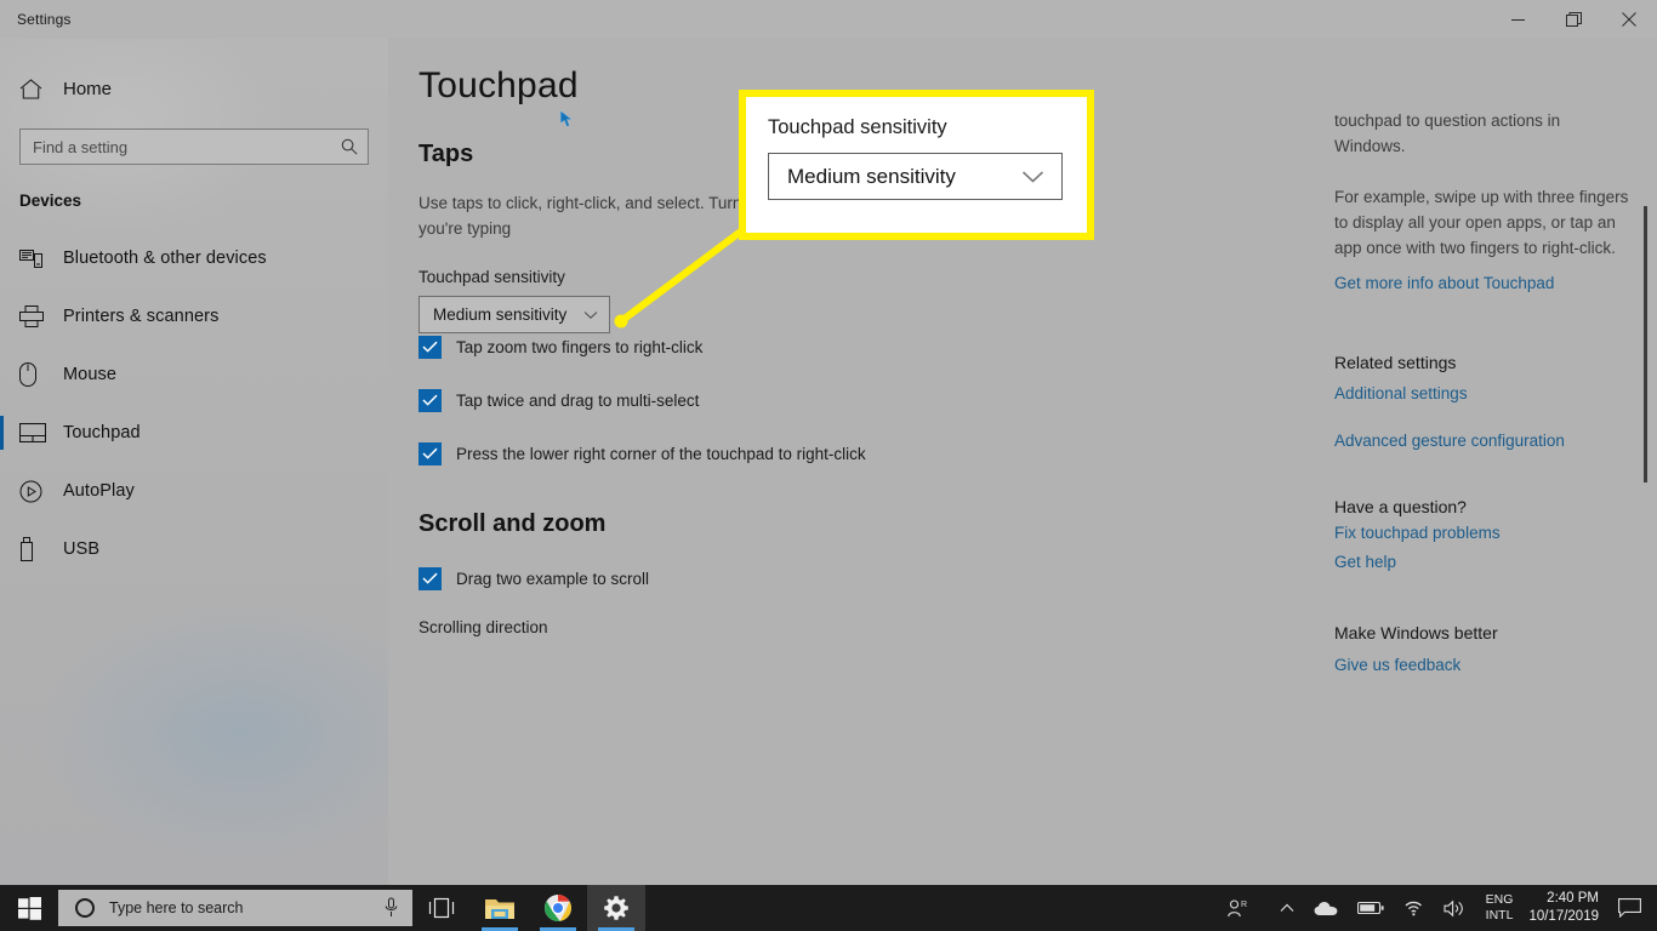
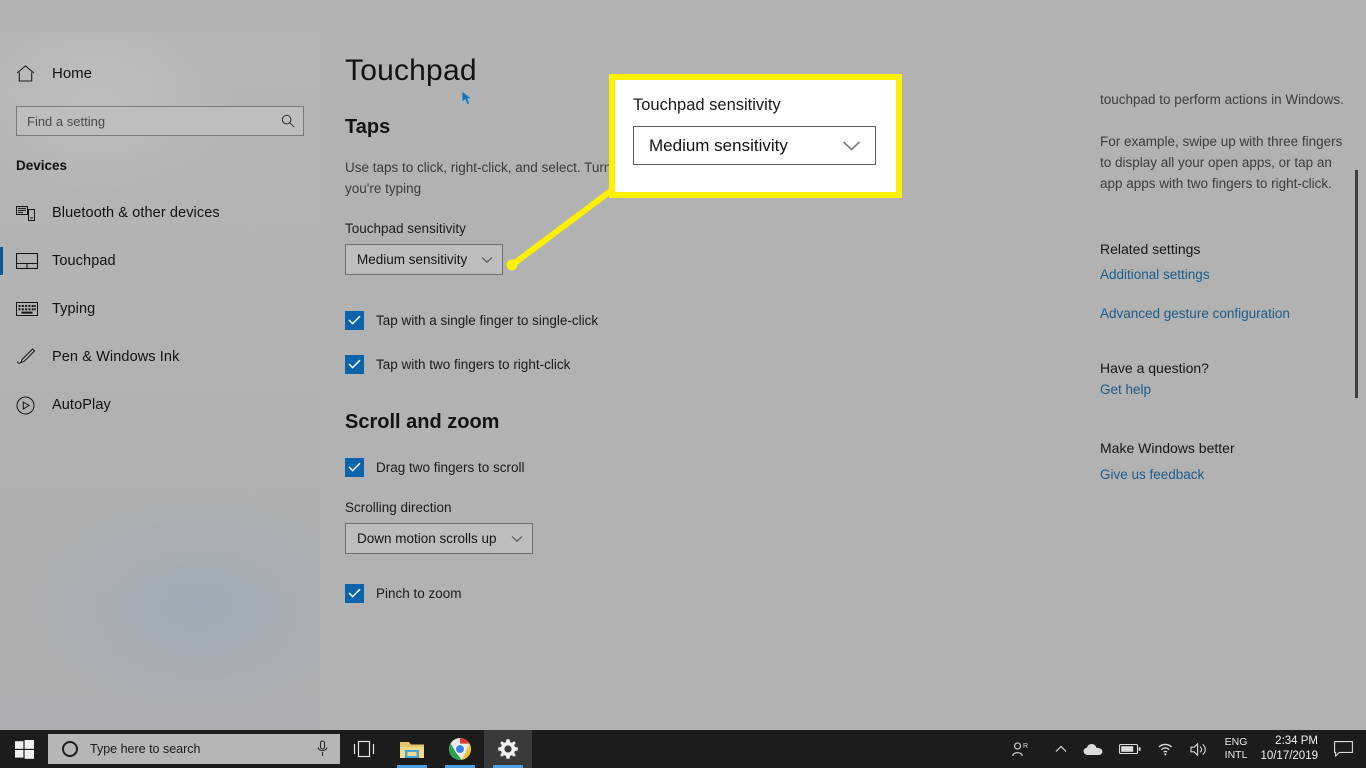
- Settings
  Home
  Find a setting
  Devices
  Bluetooth & other devices
- Printers & scanners
- Mouse
  Touchpad
+ Typing
+ Pen & Windows Ink
  AutoPlay
- USB
  Touchpad
  Taps
  Touchpad sensitivity
  Medium sensitivity
+ Tap with a single finger to single-click
- Tap zoom two fingers to right-click
+ Tap with two fingers to right-click
- Tap twice and drag to multi-select
- Press the lower right corner of the touchpad to right-click
  Scroll and zoom
- Drag two example to scroll
+ Drag two fingers to scroll
  Scrolling direction
+ Down motion scrolls up
+ Pinch to zoom
- touchpad to question actions in Windows.
+ touchpad to perform actions in Windows.
- For example, swipe up with three fingers to display all your open apps, or tap an app once with two fingers to right-click.
+ For example, swipe up with three fingers to display all your open apps, or tap an app apps with two fingers to right-click.
- Get more info about Touchpad
  Related settings
  Additional settings
  Advanced gesture configuration
  Have a question?
- Fix touchpad problems
  Get help
  Make Windows better
  Give us feedback
  Touchpad sensitivity
  Medium sensitivity
  Type here to search
  ENG
  INTL
- 2:40 PM
+ 2:34 PM
  10/17/2019
